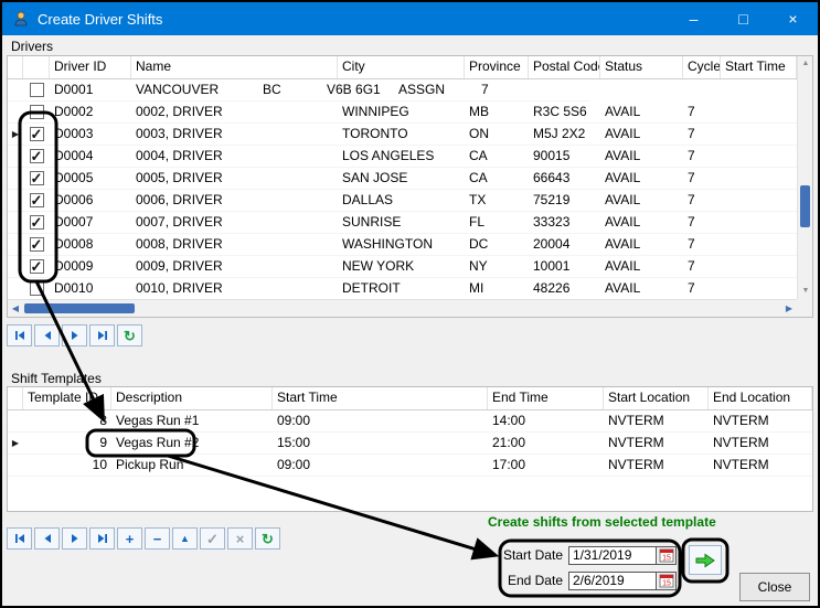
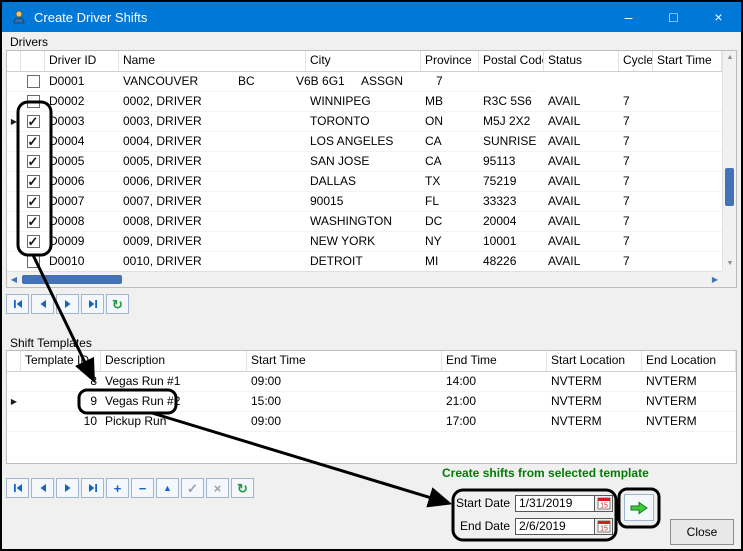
  Create Driver Shifts
  –
  □
  ×
  Drivers
  Driver ID
  Name
  City
  Province
  Postal Cod
  Status
  Cycle
  Start Time
  D0001
  VANCOUVER
  BC
  V6B 6G1
  ASSGN
  7
  D0002
  0002, DRIVER
  WINNIPEG
  MB
  R3C 5S6
  AVAIL
  7
  ▶
  ✓
  D0003
  0003, DRIVER
  TORONTO
  ON
  M5J 2X2
  AVAIL
  7
  ✓
  D0004
  0004, DRIVER
  LOS ANGELES
  CA
- 90015
+ SUNRISE
  AVAIL
  7
  ✓
  D0005
  0005, DRIVER
  SAN JOSE
  CA
- 66643
+ 95113
  AVAIL
  7
  ✓
  D0006
  0006, DRIVER
  DALLAS
  TX
  75219
  AVAIL
  7
  ✓
  D0007
  0007, DRIVER
- SUNRISE
+ 90015
  FL
  33323
  AVAIL
  7
  ✓
  D0008
  0008, DRIVER
  WASHINGTON
  DC
  20004
  AVAIL
  7
  ✓
  D0009
  0009, DRIVER
  NEW YORK
  NY
  10001
  AVAIL
  7
  D0010
  0010, DRIVER
  DETROIT
  MI
  48226
  AVAIL
  7
  ◀
  ▶
  ↻
  Shift Templates
  Template I
  Description
  Start Time
  End Time
  Start Location
  End Location
  8
  Vegas Run #1
  09:00
  14:00
  NVTERM
  NVTERM
  ▶
  9
  Vegas Run #
  15:00
  21:00
  NVTERM
  NVTERM
  10
  Pickup Run
  09:00
  17:00
  NVTERM
  NVTERM
  +
  −
  ▲
  ✓
  ×
  ↻
  Create shifts from selected template
  Start Date
  1/31/2019
  End Date
  2/6/2019
  Close
